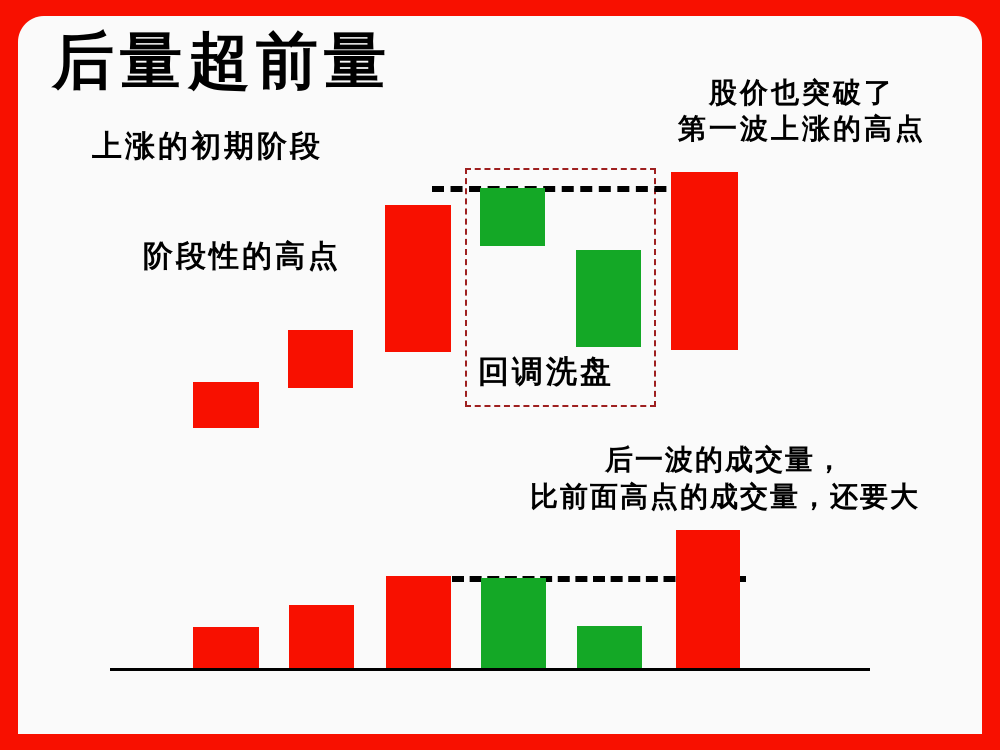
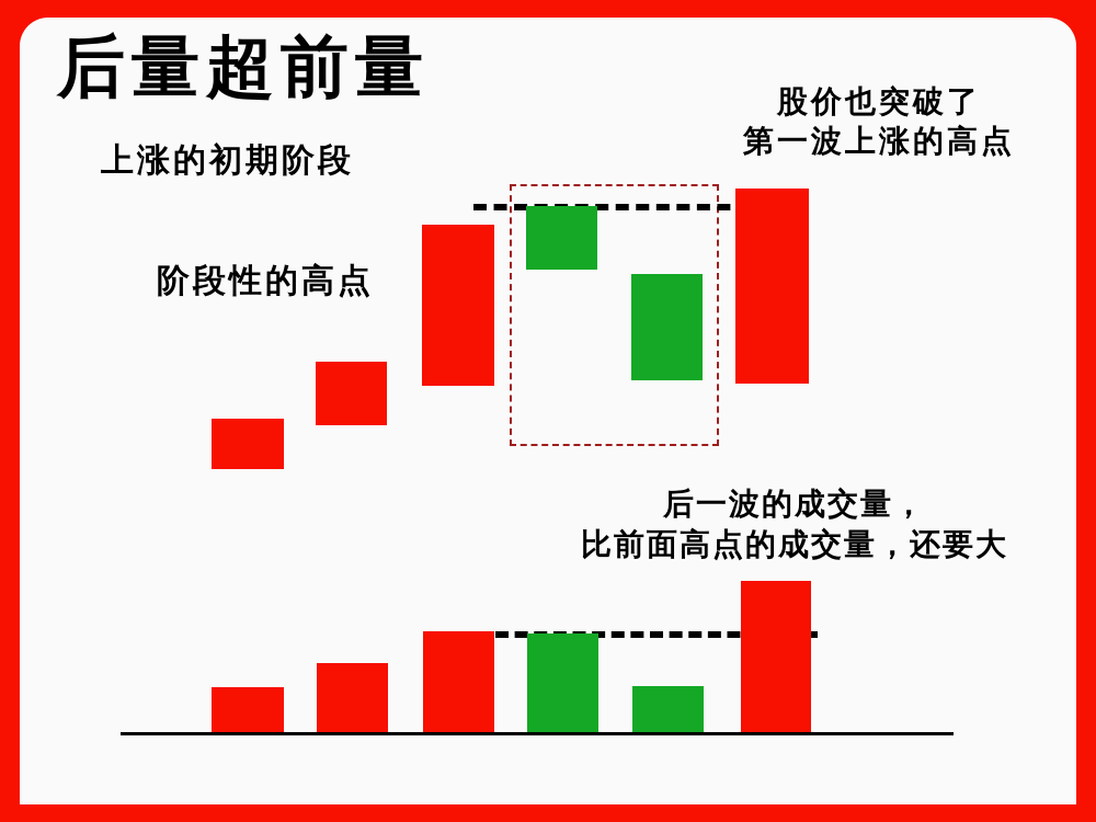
  后量超前量
  上涨的初期阶段
  阶段性的高点
  股价也突破了
  第一波上涨的高点
- 回调洗盘
  后一波的成交量，
  比前面高点的成交量，还要大
